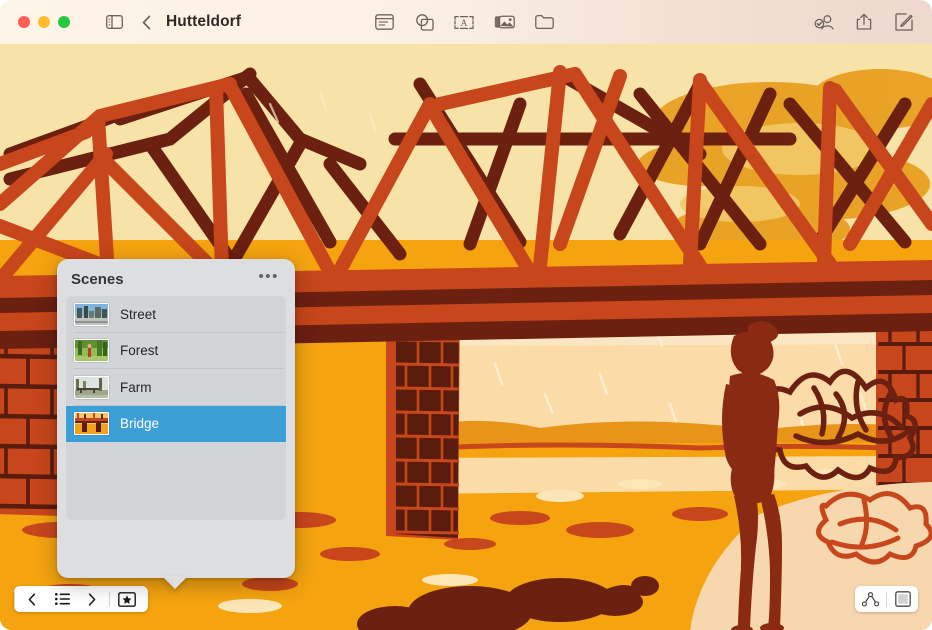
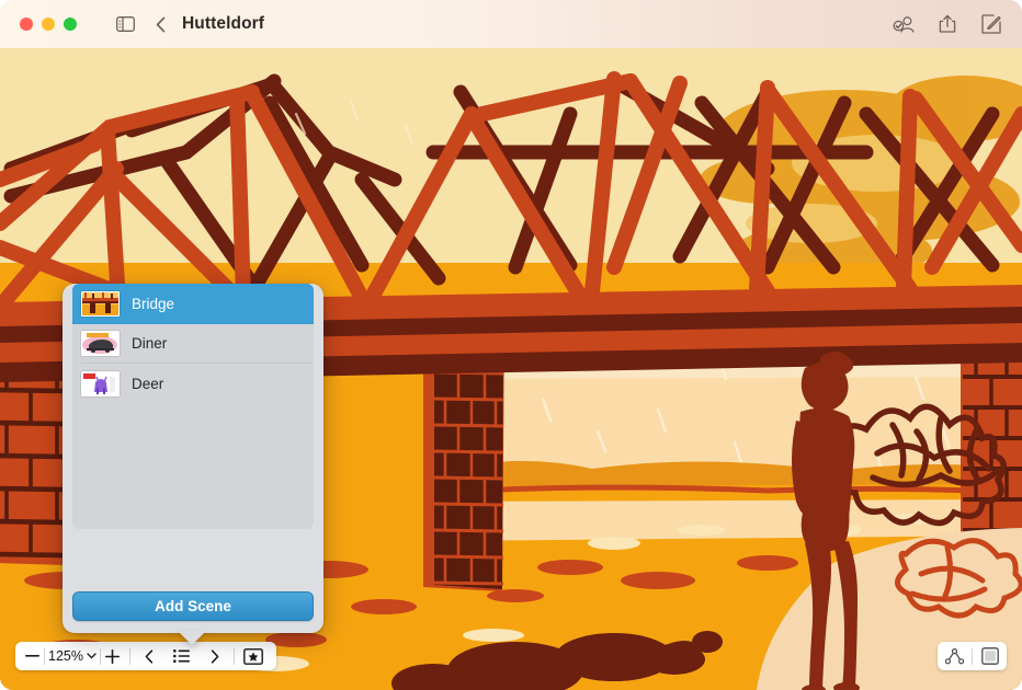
  Hutteldorf
- A
- Scenes
- •••
- Street
- Forest
- Farm
  Bridge
+ Diner
+ Deer
+ Add Scene
+ 125%
